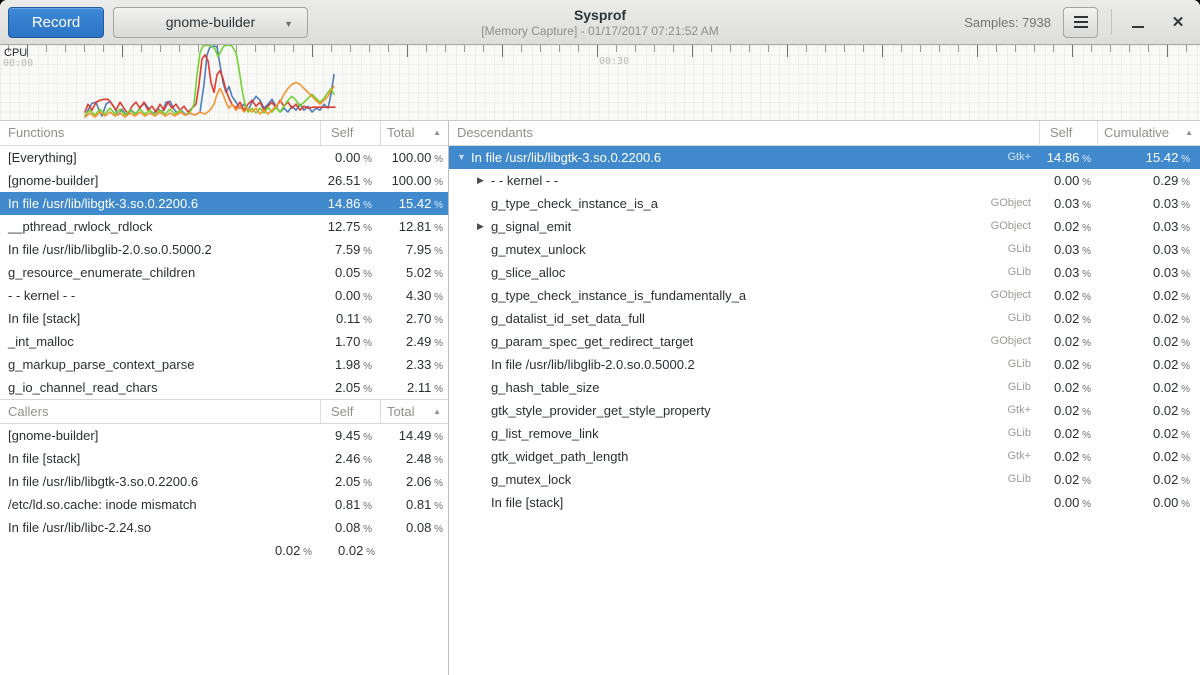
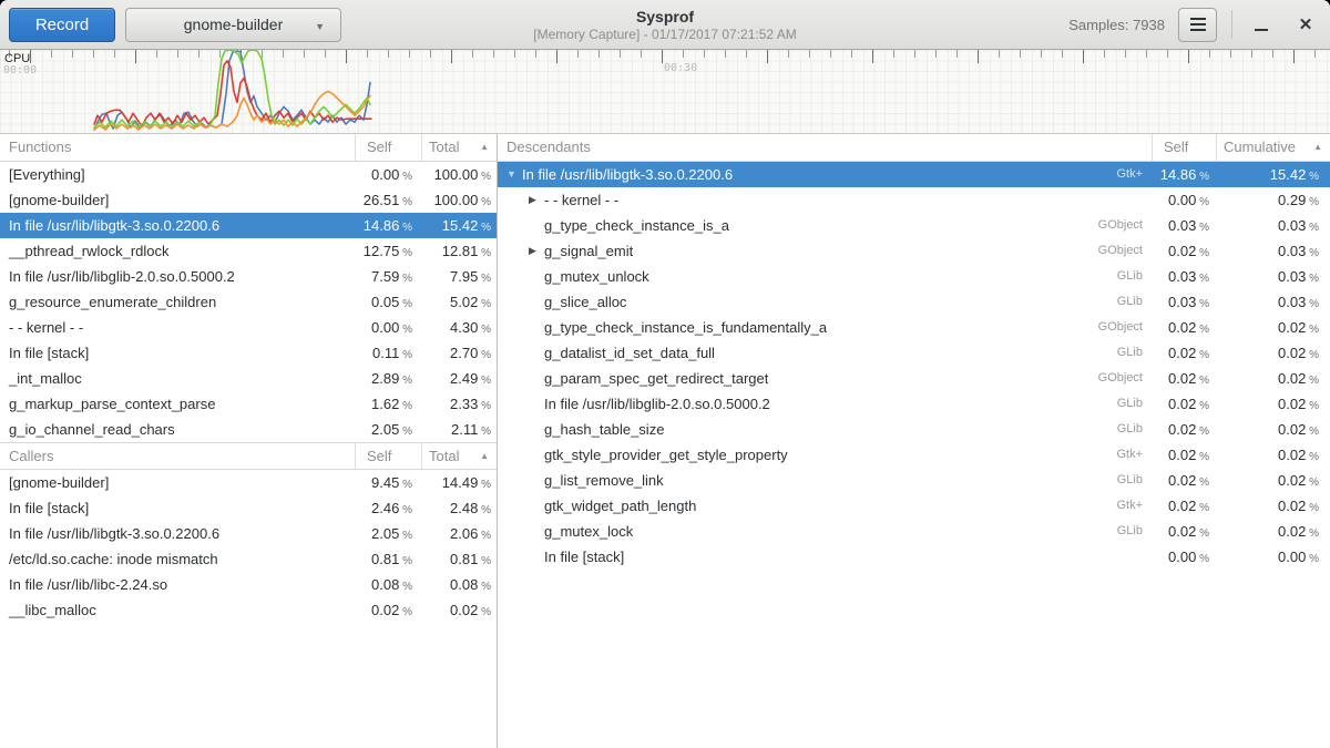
  Record
  gnome-builder
  ▼
  Sysprof
  [Memory Capture] - 01/17/2017 07:21:52 AM
  Samples: 7938
  ✕
  CPU
  00:00
  00:30
  Functions
  Self
  Total
  ▲
  [Everything]
  0.00 %
  100.00 %
  [gnome-builder]
  26.51 %
  100.00 %
  In file /usr/lib/libgtk-3.so.0.2200.6
  14.86 %
  15.42 %
  __pthread_rwlock_rdlock
  12.75 %
  12.81 %
  In file /usr/lib/libglib-2.0.so.0.5000.2
  7.59 %
  7.95 %
  g_resource_enumerate_children
  0.05 %
  5.02 %
  - - kernel - -
  0.00 %
  4.30 %
  In file [stack]
  0.11 %
  2.70 %
  _int_malloc
- 1.70 %
+ 2.89 %
  2.49 %
  g_markup_parse_context_parse
- 1.98 %
+ 1.62 %
  2.33 %
  g_io_channel_read_chars
  2.05 %
  2.11 %
  Callers
  Self
  Total
  ▲
  [gnome-builder]
  9.45 %
  14.49 %
  In file [stack]
  2.46 %
  2.48 %
  In file /usr/lib/libgtk-3.so.0.2200.6
  2.05 %
  2.06 %
  /etc/ld.so.cache: inode mismatch
  0.81 %
  0.81 %
  In file /usr/lib/libc-2.24.so
  0.08 %
  0.08 %
+ __libc_malloc
  0.02 %
  0.02 %
  Descendants
  Self
  Cumulative
  ▲
  ▼
  In file /usr/lib/libgtk-3.so.0.2200.6
  Gtk+
  14.86 %
  15.42 %
  ▶
  - - kernel - -
  0.00 %
  0.29 %
  g_type_check_instance_is_a
  GObject
  0.03 %
  0.03 %
  ▶
  g_signal_emit
  GObject
  0.02 %
  0.03 %
  g_mutex_unlock
  GLib
  0.03 %
  0.03 %
  g_slice_alloc
  GLib
  0.03 %
  0.03 %
  g_type_check_instance_is_fundamentally_a
  GObject
  0.02 %
  0.02 %
  g_datalist_id_set_data_full
  GLib
  0.02 %
  0.02 %
  g_param_spec_get_redirect_target
  GObject
  0.02 %
  0.02 %
  In file /usr/lib/libglib-2.0.so.0.5000.2
  GLib
  0.02 %
  0.02 %
  g_hash_table_size
  GLib
  0.02 %
  0.02 %
  gtk_style_provider_get_style_property
  Gtk+
  0.02 %
  0.02 %
  g_list_remove_link
  GLib
  0.02 %
  0.02 %
  gtk_widget_path_length
  Gtk+
  0.02 %
  0.02 %
  g_mutex_lock
  GLib
  0.02 %
  0.02 %
  In file [stack]
  0.00 %
  0.00 %
